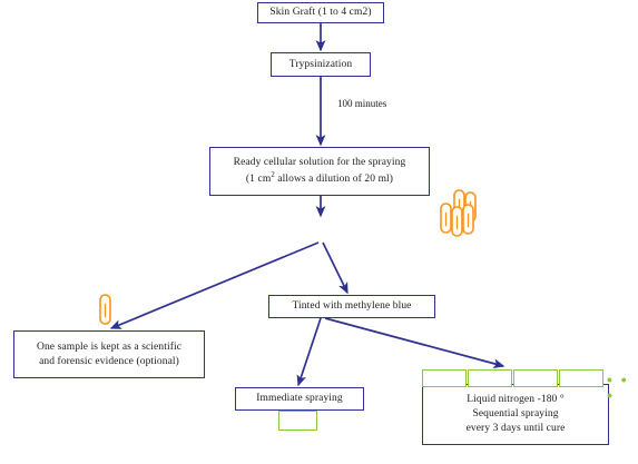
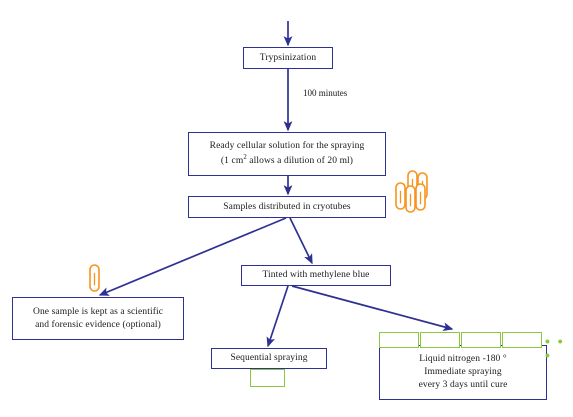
- Skin Graft (1 to 4 cm2)
  Trypsinization
  Ready cellular solution for the spraying
  (1 cm allows a dilution of 20 ml)
+ Samples distributed in cryotubes
  Tinted with methylene blue
  One sample is kept as a scientific
  and forensic evidence (optional)
- Immediate spraying
+ Sequential spraying
  Liquid nitrogen -180 °
- Sequential spraying
+ Immediate spraying
  every 3 days until cure
  100 minutes
  • • •
